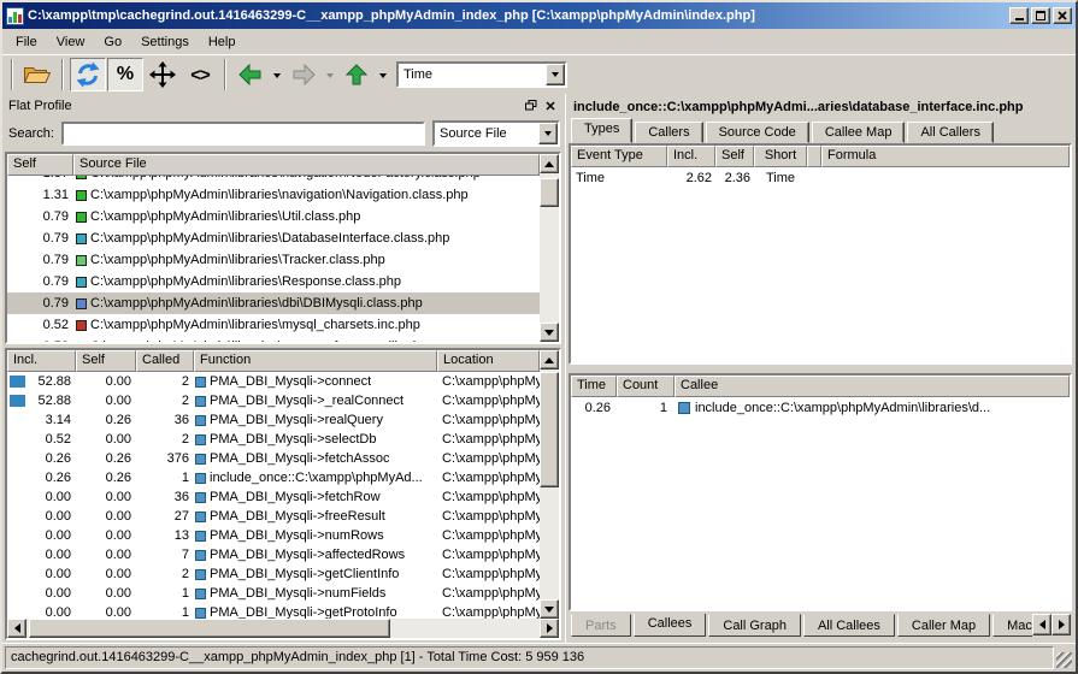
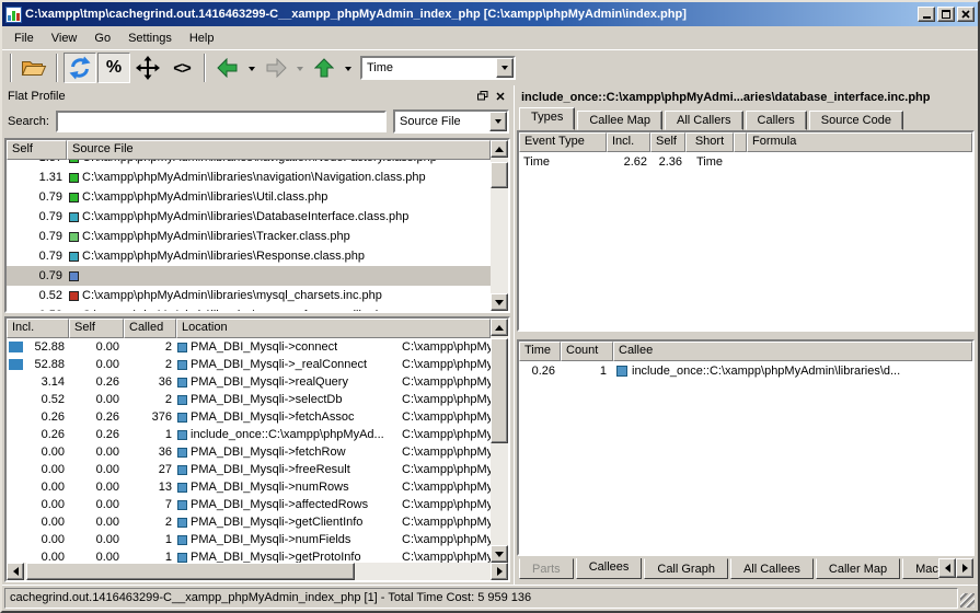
  C:\xampp\tmp\cachegrind.out.1416463299-C__xampp_phpMyAdmin_index_php [C:\xampp\phpMyAdmin\index.php]
  File
  View
  Go
  Settings
  Help
  %
  <>
  Time
  Flat Profile
  Search:
  Source File
  Self
  Source File
  1.31
  C:\xampp\phpMyAdmin\libraries\navigation\Navigation.class.php
  0.79
  C:\xampp\phpMyAdmin\libraries\Util.class.php
  0.79
  C:\xampp\phpMyAdmin\libraries\DatabaseInterface.class.php
  0.79
  C:\xampp\phpMyAdmin\libraries\Tracker.class.php
  0.79
  C:\xampp\phpMyAdmin\libraries\Response.class.php
  0.79
- C:\xampp\phpMyAdmin\libraries\dbi\DBIMysqli.class.php
  0.52
  C:\xampp\phpMyAdmin\libraries\mysql_charsets.inc.php
  Incl.
  Self
  Called
- Function
  Location
  52.88
  0.00
  2
  PMA_DBI_Mysqli->connect
  C:\xampp\phpM
  52.88
  0.00
  2
  PMA_DBI_Mysqli->_realConnect
  C:\xampp\phpM
  3.14
  0.26
  36
  PMA_DBI_Mysqli->realQuery
  C:\xampp\phpM
  0.52
  0.00
  2
  PMA_DBI_Mysqli->selectDb
  C:\xampp\phpM
  0.26
  0.26
  376
  PMA_DBI_Mysqli->fetchAssoc
  C:\xampp\phpM
  0.26
  0.26
  1
  include_once::C:\xampp\phpMyAd...
  C:\xampp\phpM
  0.00
  0.00
  36
  PMA_DBI_Mysqli->fetchRow
  C:\xampp\phpM
  0.00
  0.00
  27
  PMA_DBI_Mysqli->freeResult
  C:\xampp\phpM
  0.00
  0.00
  13
  PMA_DBI_Mysqli->numRows
  C:\xampp\phpM
  0.00
  0.00
  7
  PMA_DBI_Mysqli->affectedRows
  C:\xampp\phpM
  0.00
  0.00
  2
  PMA_DBI_Mysqli->getClientInfo
  C:\xampp\phpM
  0.00
  0.00
  1
  PMA_DBI_Mysqli->numFields
  C:\xampp\phpM
  0.00
  0.00
  1
  PMA_DBI_Mysqli->getProtoInfo
  C:\xampp\phpM
  include_once::C:\xampp\phpMyAdmi...aries\database_interface.inc.php
  Types
- Callers
+ Callee Map
- Source Code
+ All Callers
- Callee Map
+ Callers
- All Callers
+ Source Code
  Event Type
  Incl.
  Self
  Short
  Formula
  Time
  2.62
  2.36
  Time
  Time
  Count
  Callee
  0.26
  1
  include_once::C:\xampp\phpMyAdmin\libraries\d...
  Parts
  Callees
  Call Graph
  All Callees
  Caller Map
  cachegrind.out.1416463299-C__xampp_phpMyAdmin_index_php [1] - Total Time Cost: 5 959 136
